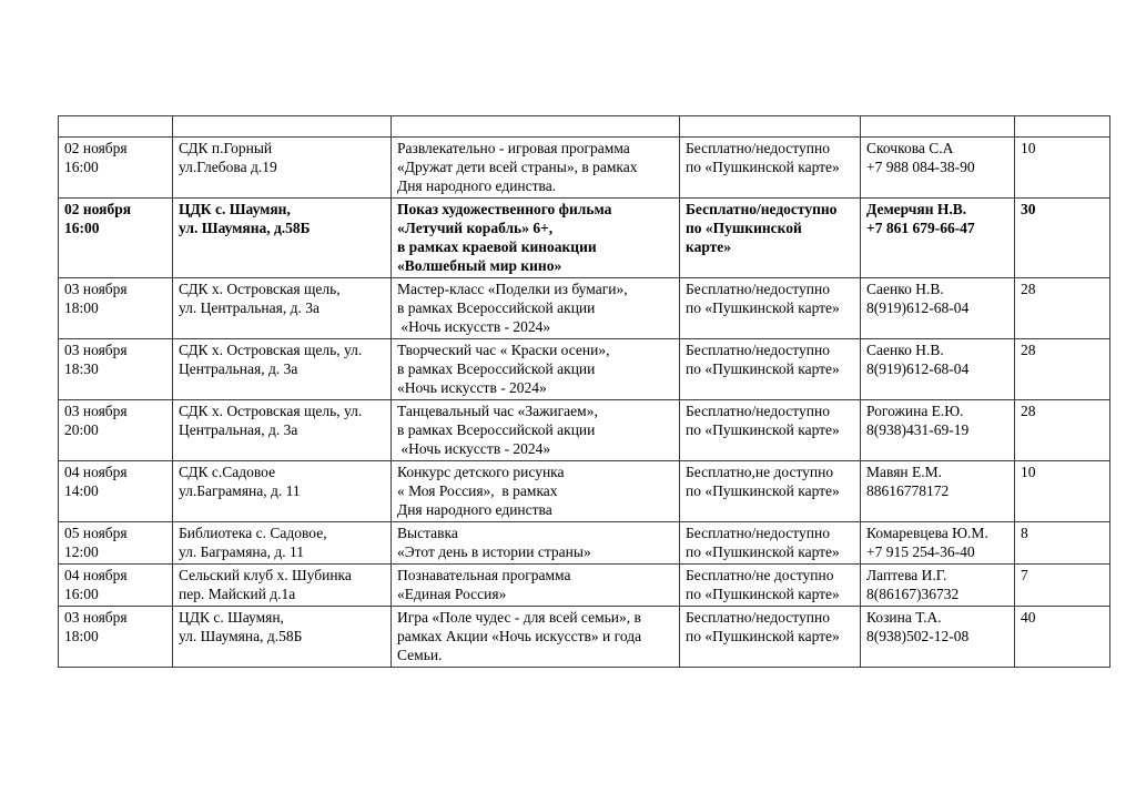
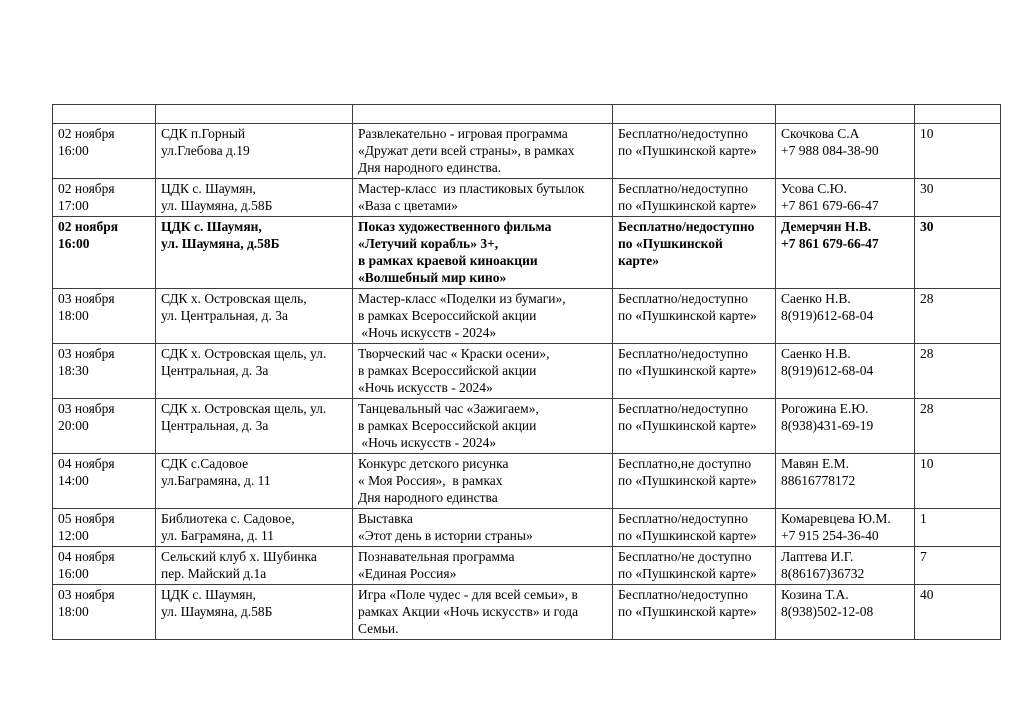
  02 ноября 16:00	СДК п.Горный ул.Глебова д.19	Развлекательно - игровая программа «Дружат дети всей страны», в рамках Дня народного единства.	Бесплатно/недоступно по «Пушкинской карте»	Скочкова С.А +7 988 084-38-90	10
+ 02 ноября 17:00	ЦДК с. Шаумян, ул. Шаумяна, д.58Б	Мастер-класс из пластиковых бутылок «Ваза с цветами»	Бесплатно/недоступно по «Пушкинской карте»	Усова С.Ю. +7 861 679-66-47	30
- 02 ноября 16:00	ЦДК с. Шаумян, ул. Шаумяна, д.58Б	Показ художественного фильма «Летучий корабль» 6+, в рамках краевой киноакции «Волшебный мир кино»	Бесплатно/недоступно по «Пушкинской карте»	Демерчян Н.В. +7 861 679-66-47	30
+ 02 ноября 16:00	ЦДК с. Шаумян, ул. Шаумяна, д.58Б	Показ художественного фильма «Летучий корабль» 3+, в рамках краевой киноакции «Волшебный мир кино»	Бесплатно/недоступно по «Пушкинской карте»	Демерчян Н.В. +7 861 679-66-47	30
  03 ноября 18:00	СДК х. Островская щель, ул. Центральная, д. 3а	Мастер-класс «Поделки из бумаги», в рамках Всероссийской акции «Ночь искусств - 2024»	Бесплатно/недоступно по «Пушкинской карте»	Саенко Н.В. 8(919)612-68-04	28
  03 ноября 18:30	СДК х. Островская щель, ул. Центральная, д. 3а	Творческий час « Краски осени», в рамках Всероссийской акции «Ночь искусств - 2024»	Бесплатно/недоступно по «Пушкинской карте»	Саенко Н.В. 8(919)612-68-04	28
  03 ноября 20:00	СДК х. Островская щель, ул. Центральная, д. 3а	Танцевальный час «Зажигаем», в рамках Всероссийской акции «Ночь искусств - 2024»	Бесплатно/недоступно по «Пушкинской карте»	Рогожина Е.Ю. 8(938)431-69-19	28
  04 ноября 14:00	СДК с.Садовое ул.Баграмяна, д. 11	Конкурс детского рисунка « Моя Россия», в рамках Дня народного единства	Бесплатно,не доступно по «Пушкинской карте»	Мавян Е.М. 88616778172	10
- 05 ноября 12:00	Библиотека с. Садовое, ул. Баграмяна, д. 11	Выставка «Этот день в истории страны»	Бесплатно/недоступно по «Пушкинской карте»	Комаревцева Ю.М. +7 915 254-36-40	8
+ 05 ноября 12:00	Библиотека с. Садовое, ул. Баграмяна, д. 11	Выставка «Этот день в истории страны»	Бесплатно/недоступно по «Пушкинской карте»	Комаревцева Ю.М. +7 915 254-36-40	1
  04 ноября 16:00	Сельский клуб х. Шубинка пер. Майский д.1а	Познавательная программа «Единая Россия»	Бесплатно/не доступно по «Пушкинской карте»	Лаптева И.Г. 8(86167)36732	7
  03 ноября 18:00	ЦДК с. Шаумян, ул. Шаумяна, д.58Б	Игра «Поле чудес - для всей семьи», в рамках Акции «Ночь искусств» и года Семьи.	Бесплатно/недоступно по «Пушкинской карте»	Козина Т.А. 8(938)502-12-08	40
